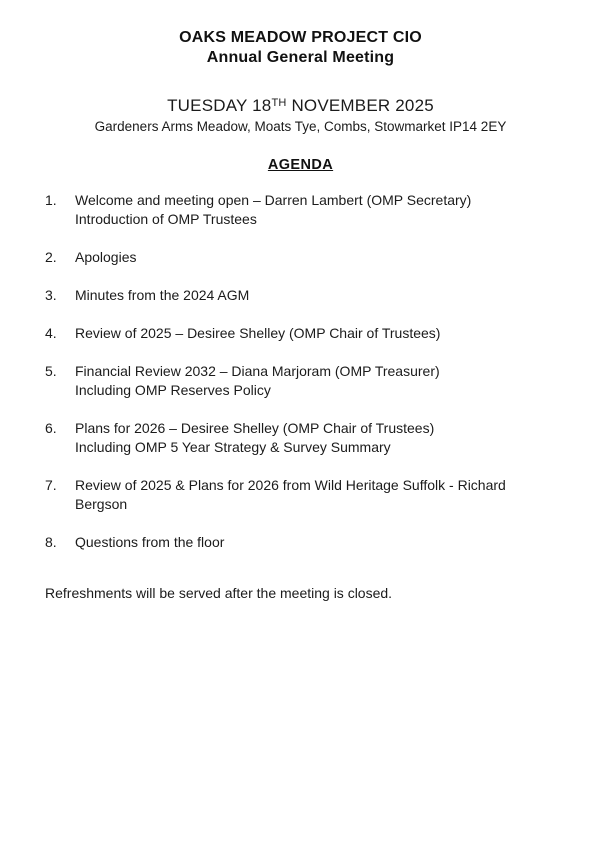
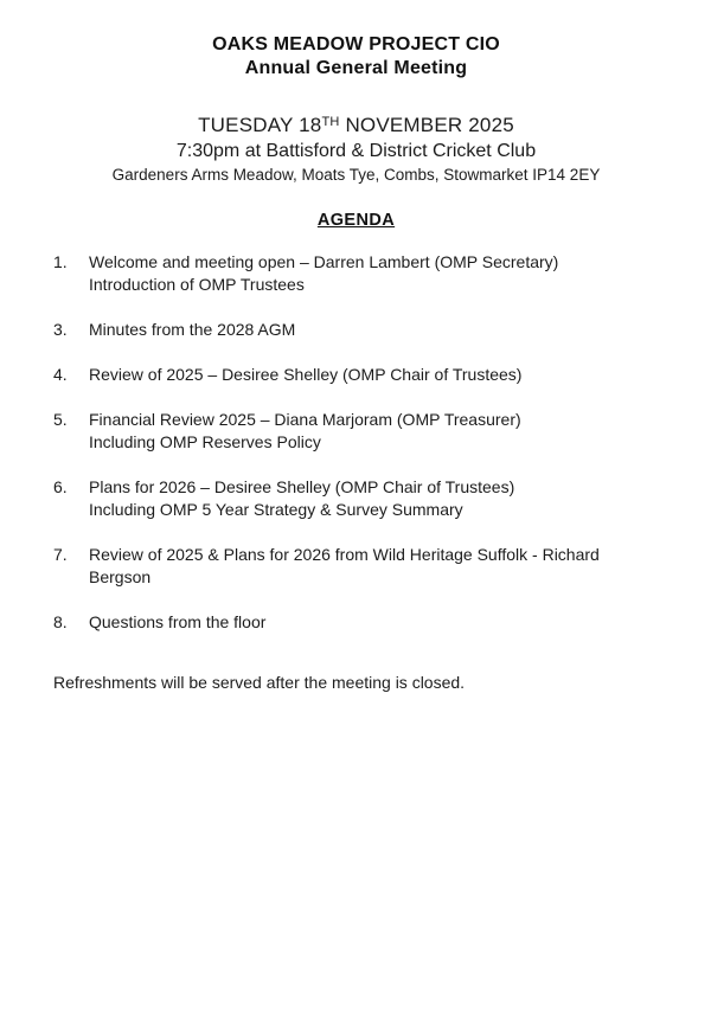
  OAKS MEADOW PROJECT CIO
  Annual General Meeting
  TUESDAY 18TH NOVEMBER 2025
+ 7:30pm at Battisford & District Cricket Club
  Gardeners Arms Meadow, Moats Tye, Combs, Stowmarket IP14 2EY
  AGENDA
  1.
  Welcome and meeting open – Darren Lambert (OMP Secretary)
  Introduction of OMP Trustees
- 2.
- Apologies
  3.
- Minutes from the 2024 AGM
+ Minutes from the 2028 AGM
  4.
  Review of 2025 – Desiree Shelley (OMP Chair of Trustees)
  5.
- Financial Review 2032 – Diana Marjoram (OMP Treasurer)
+ Financial Review 2025 – Diana Marjoram (OMP Treasurer)
  Including OMP Reserves Policy
  6.
  Plans for 2026 – Desiree Shelley (OMP Chair of Trustees)
  Including OMP 5 Year Strategy & Survey Summary
  7.
  Review of 2025 & Plans for 2026 from Wild Heritage Suffolk - Richard
  Bergson
  8.
  Questions from the floor
  Refreshments will be served after the meeting is closed.
